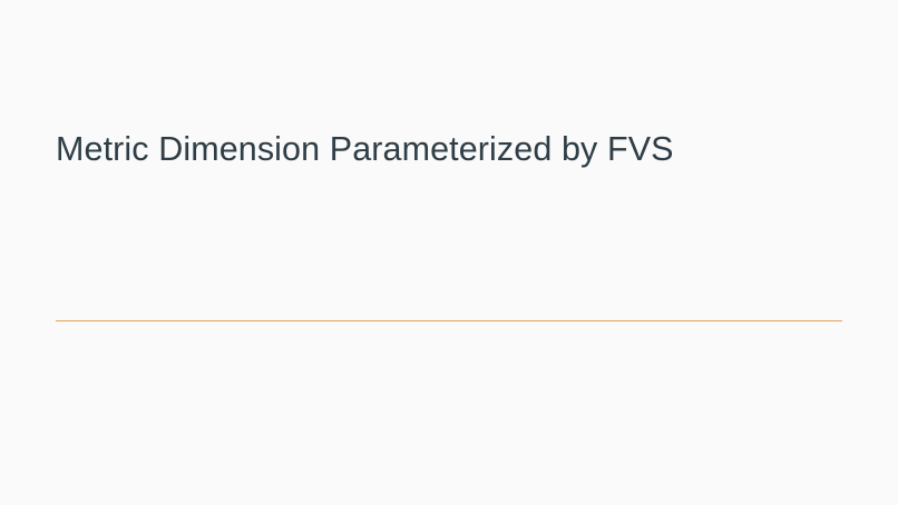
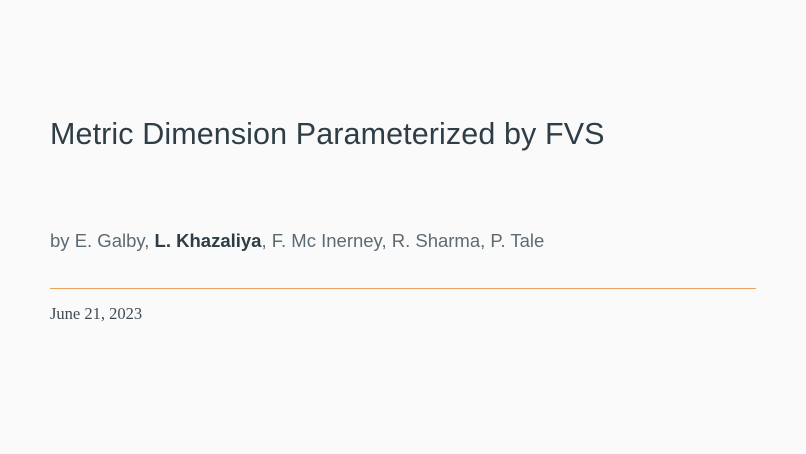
  Metric Dimension Parameterized by FVS
+ by E. Galby, L. Khazaliya, F. Mc Inerney, R. Sharma, P. Tale
+ June 21, 2023
